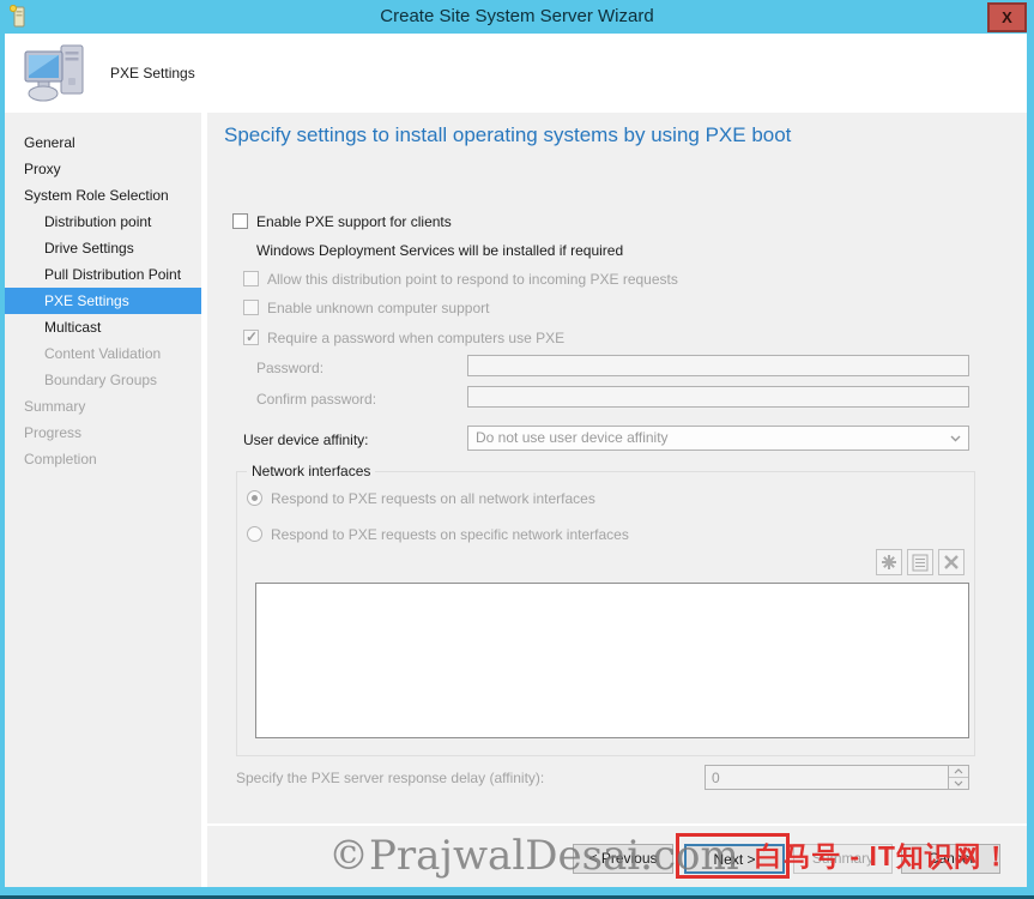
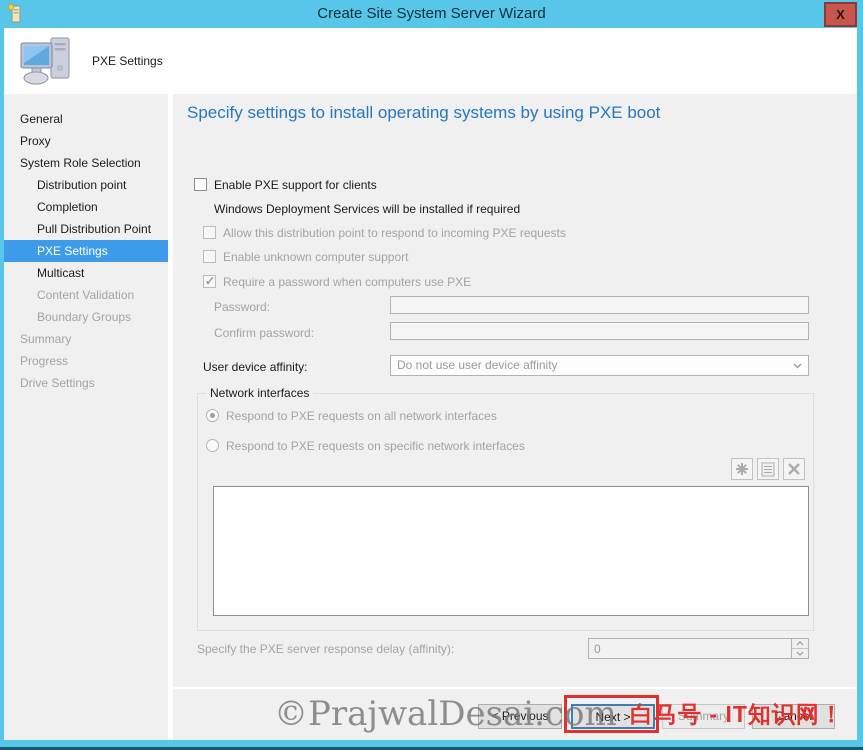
  Create Site System Server Wizard
  X
  PXE Settings
  General
  Proxy
  System Role Selection
  Distribution point
- Drive Settings
+ Completion
  Pull Distribution Point
  PXE Settings
  Multicast
  Content Validation
  Boundary Groups
  Summary
  Progress
- Completion
+ Drive Settings
  Specify settings to install operating systems by using PXE boot
  Enable PXE support for clients
  Windows Deployment Services will be installed if required
  Allow this distribution point to respond to incoming PXE requests
  Enable unknown computer support
  Require a password when computers use PXE
  Password:
  Confirm password:
  User device affinity:
  Do not use user device affinity
  Network interfaces
  Respond to PXE requests on all network interfaces
  Respond to PXE requests on specific network interfaces
  Specify the PXE server response delay (affinity):
  0
  < Previous
  Next >
  Summary
  Cancel
  ©PrajwalDesai.com
  白马号 - IT知识网！
